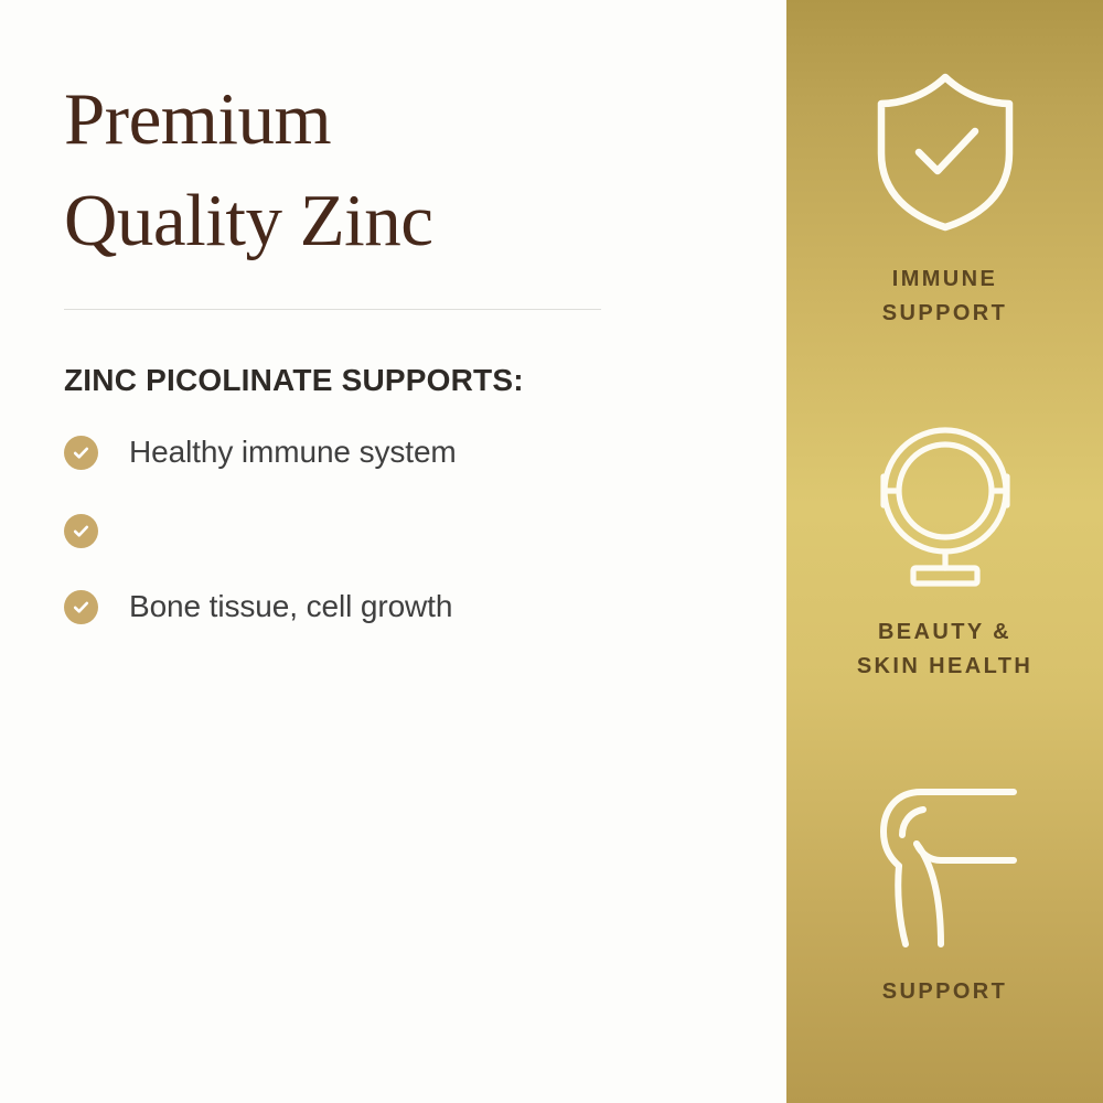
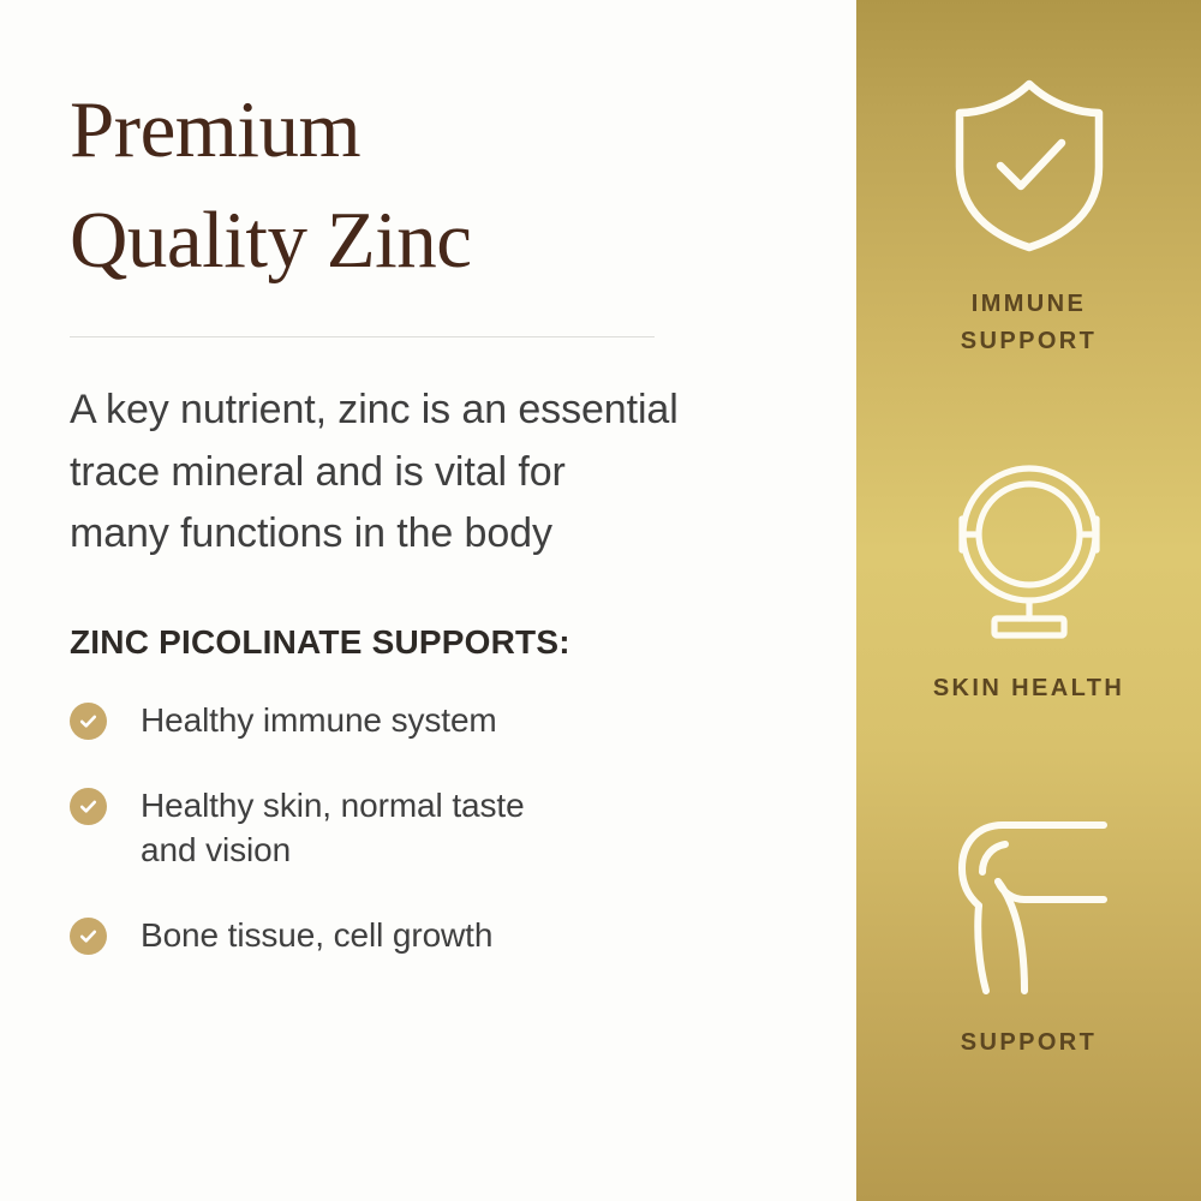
  Premium
  Quality Zinc
+ A key nutrient, zinc is an essential
+ trace mineral and is vital for
+ many functions in the body
  ZINC PICOLINATE SUPPORTS:
  Healthy immune system
+ Healthy skin, normal taste
+ and vision
  Bone tissue, cell growth
  IMMUNE
  SUPPORT
- BEAUTY &
  SKIN HEALTH
  SUPPORT
